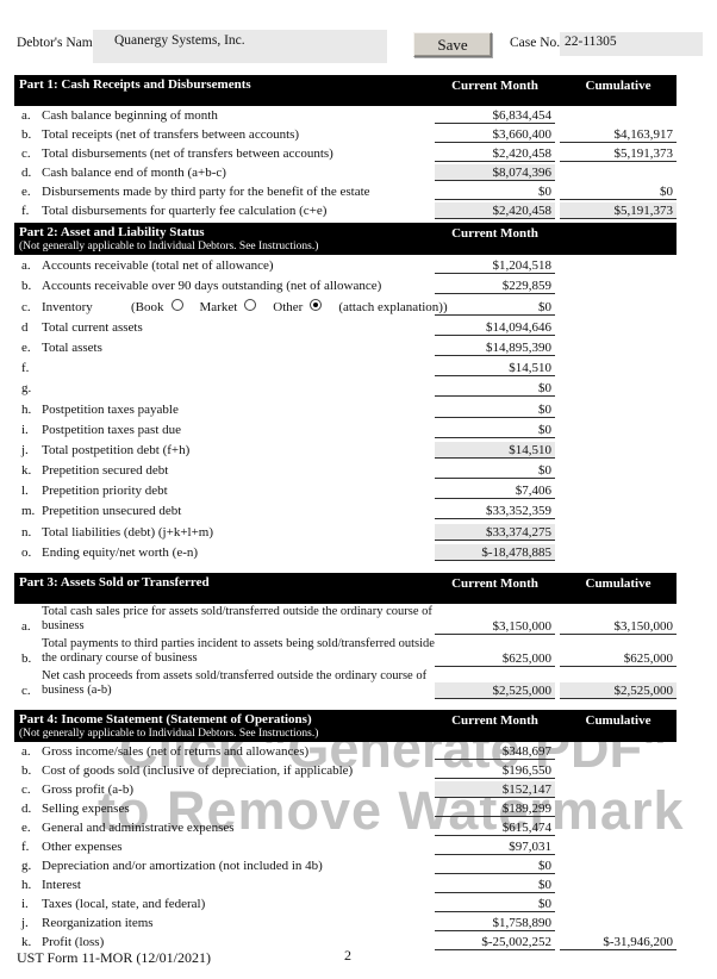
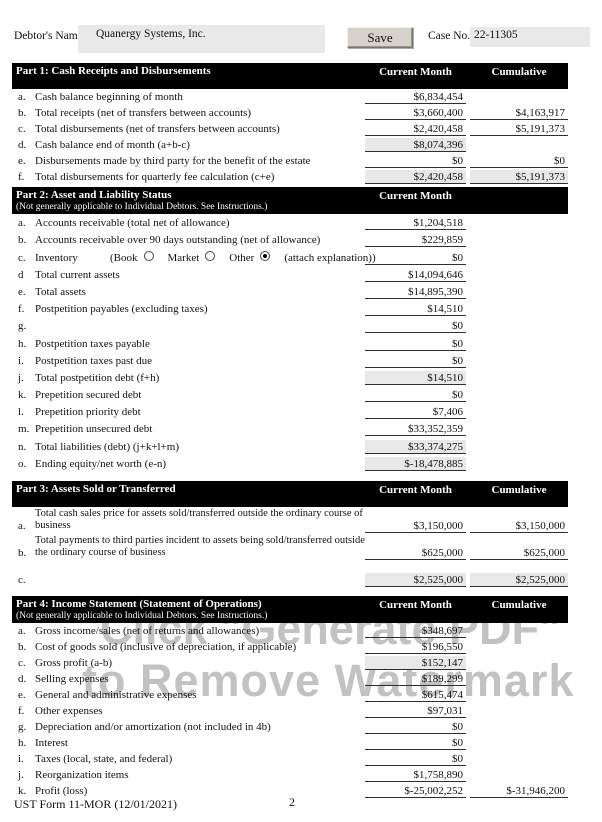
  Click "Generate PDF"
  to Remove Watermark
  Debtor's Nam
  Quanergy Systems, Inc.
  Save
  Case No.
  22-11305
  Part 1: Cash Receipts and Disbursements
  Current Month
  Cumulative
  a.
  Cash balance beginning of month
  $6,834,454
  b.
  Total receipts (net of transfers between accounts)
  $3,660,400
  $4,163,917
  c.
  Total disbursements (net of transfers between accounts)
  $2,420,458
  $5,191,373
  d.
  Cash balance end of month (a+b-c)
  $8,074,396
  e.
  Disbursements made by third party for the benefit of the estate
  $0
  $0
  f.
  Total disbursements for quarterly fee calculation (c+e)
  $2,420,458
  $5,191,373
  Part 2: Asset and Liability Status
  (Not generally applicable to Individual Debtors. See Instructions.)
  Current Month
  a.
  Accounts receivable (total net of allowance)
  $1,204,518
  b.
  Accounts receivable over 90 days outstanding (net of allowance)
  $229,859
  c.
  Inventory
  (Book Market Other (attach explanation))
  $0
  d
  Total current assets
  $14,094,646
  e.
  Total assets
  $14,895,390
  f.
+ Postpetition payables (excluding taxes)
  $14,510
  g.
  $0
  h.
  Postpetition taxes payable
  $0
  i.
  Postpetition taxes past due
  $0
  j.
  Total postpetition debt (f+h)
  $14,510
  k.
  Prepetition secured debt
  $0
  l.
  Prepetition priority debt
  $7,406
  m.
  Prepetition unsecured debt
  $33,352,359
  n.
  Total liabilities (debt) (j+k+l+m)
  $33,374,275
  o.
  Ending equity/net worth (e-n)
  $-18,478,885
  Part 3: Assets Sold or Transferred
  Current Month
  Cumulative
  a.
  Total cash sales price for assets sold/transferred outside the ordinary course of business
  $3,150,000
  $3,150,000
  b.
  Total payments to third parties incident to assets being sold/transferred outside the ordinary course of business
  $625,000
  $625,000
  c.
- Net cash proceeds from assets sold/transferred outside the ordinary course of business (a-b)
  $2,525,000
  $2,525,000
  Part 4: Income Statement (Statement of Operations)
  (Not generally applicable to Individual Debtors. See Instructions.)
  Current Month
  Cumulative
  a.
  Gross income/sales (net of returns and allowances)
  $348,697
  b.
  Cost of goods sold (inclusive of depreciation, if applicable)
  $196,550
  c.
  Gross profit (a-b)
  $152,147
  d.
  Selling expenses
  $189,299
  e.
  General and administrative expenses
  $615,474
  f.
  Other expenses
  $97,031
  g.
  Depreciation and/or amortization (not included in 4b)
  $0
  h.
  Interest
  $0
  i.
  Taxes (local, state, and federal)
  $0
  j.
  Reorganization items
  $1,758,890
  k.
  Profit (loss)
  $-25,002,252
  $-31,946,200
  UST Form 11-MOR (12/01/2021)
  2
